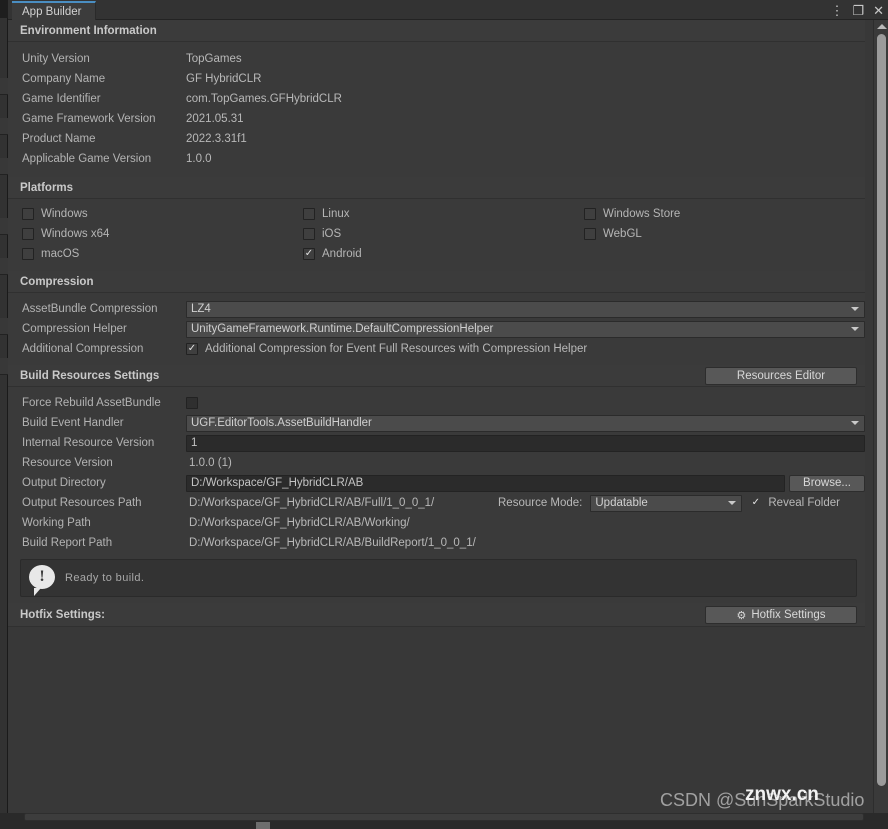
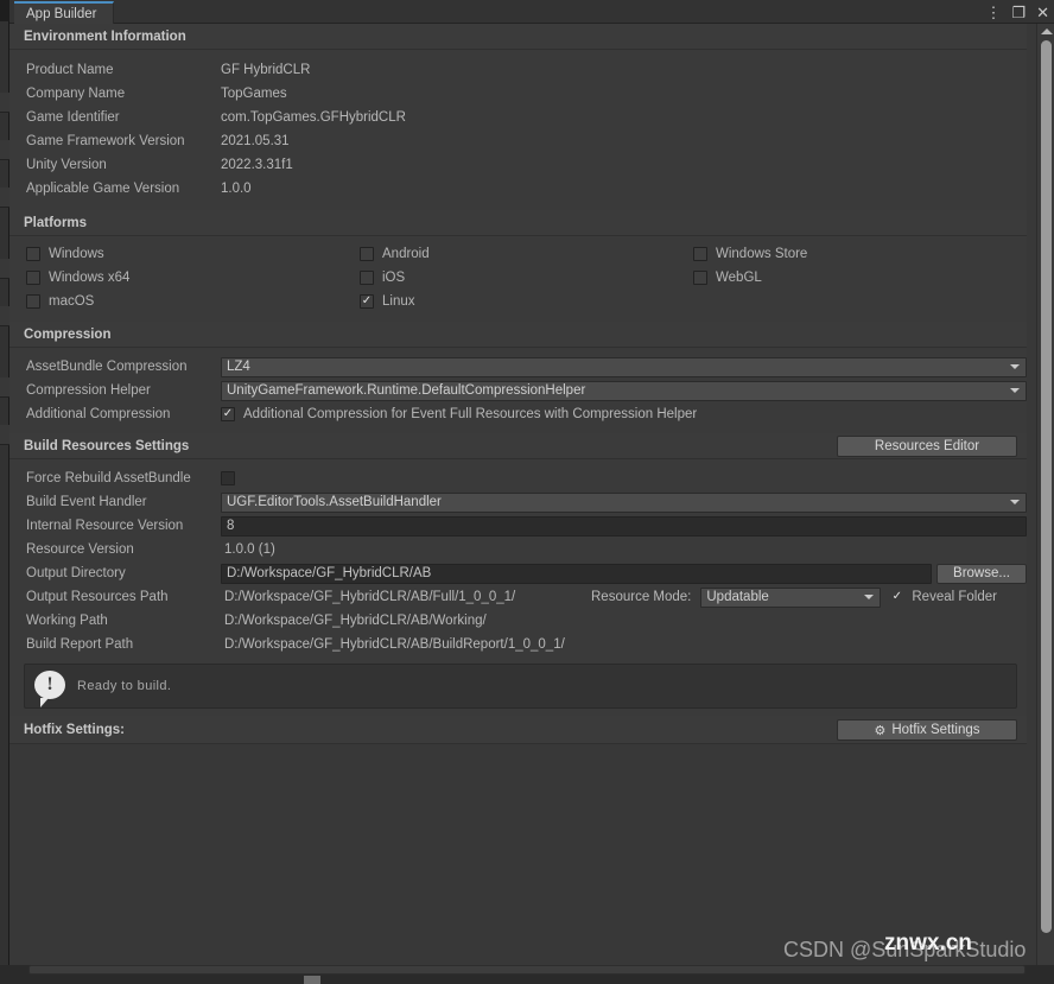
  App Builder
  ⋮
  ❐
  ✕
  Environment Information
- Unity Version
+ Product Name
- TopGames
+ GF HybridCLR
  Company Name
- GF HybridCLR
+ TopGames
  Game Identifier
  com.TopGames.GFHybridCLR
  Game Framework Version
  2021.05.31
- Product Name
+ Unity Version
  2022.3.31f1
  Applicable Game Version
  1.0.0
  Platforms
  Windows
  Windows x64
  macOS
- Linux
+ Android
  iOS
  ✓
- Android
+ Linux
  Windows Store
  WebGL
  Compression
  AssetBundle Compression
  LZ4
  Compression Helper
  UnityGameFramework.Runtime.DefaultCompressionHelper
  Additional Compression
  ✓
  Additional Compression for Event Full Resources with Compression Helper
  Build Resources Settings
  Resources Editor
  Force Rebuild AssetBundle
  Build Event Handler
  UGF.EditorTools.AssetBuildHandler
  Internal Resource Version
- 1
+ 8
  Resource Version
  1.0.0 (1)
  Output Directory
  D:/Workspace/GF_HybridCLR/AB
  Browse...
  Output Resources Path
  D:/Workspace/GF_HybridCLR/AB/Full/1_0_0_1/
  Resource Mode:
  Updatable
  ✓
  Reveal Folder
  Working Path
  D:/Workspace/GF_HybridCLR/AB/Working/
  Build Report Path
  D:/Workspace/GF_HybridCLR/AB/BuildReport/1_0_0_1/
  !
  Ready to build.
  Hotfix Settings:
  ⚙
  Hotfix Settings
  CSDN @SunSparkStudio
  znwx.cn
